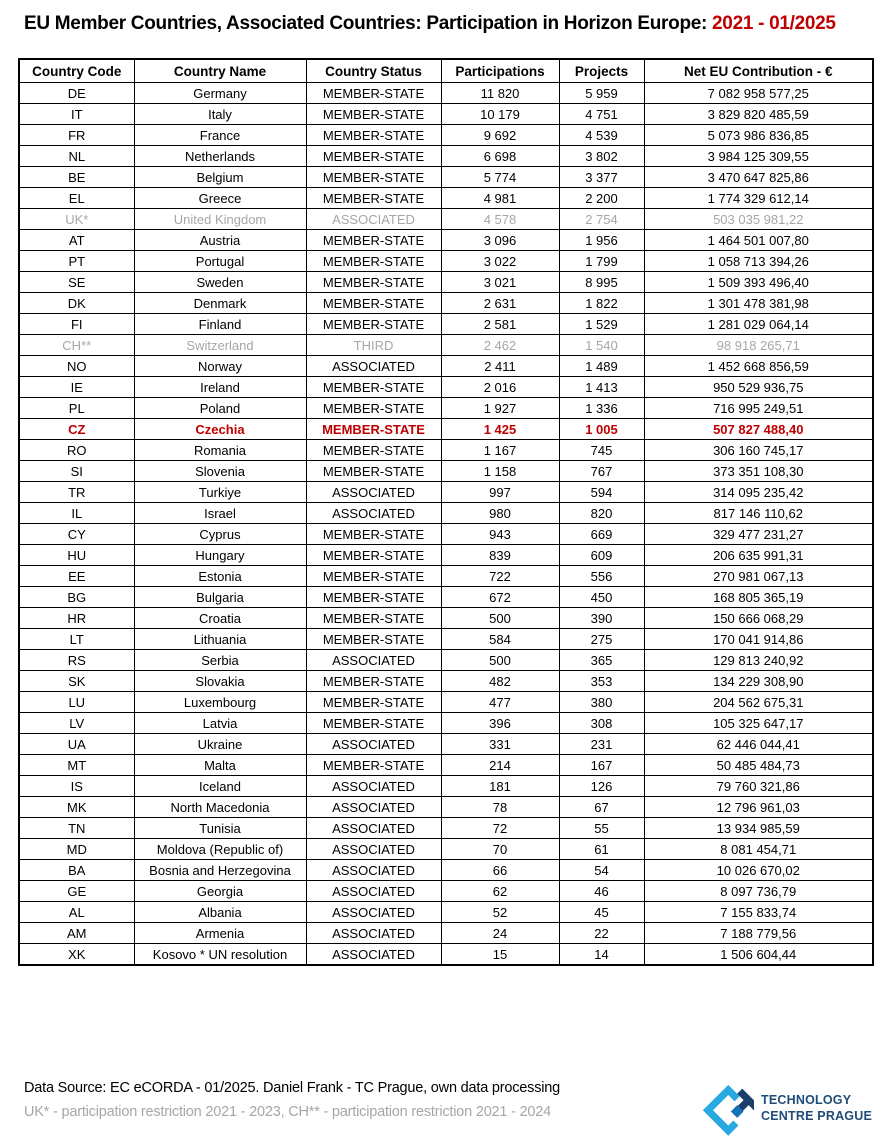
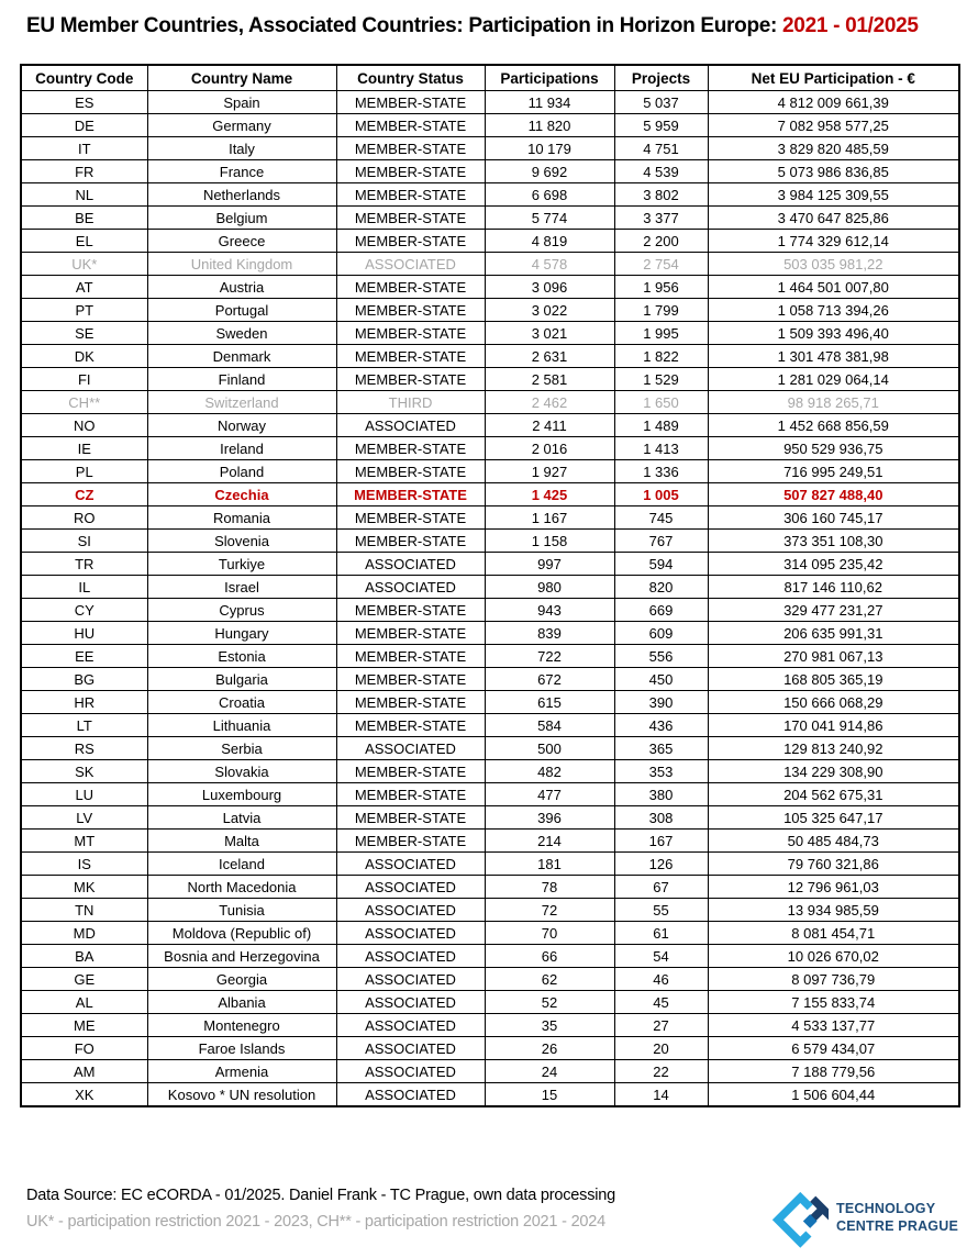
  EU Member Countries, Associated Countries: Participation in Horizon Europe: 2021 - 01/2025
- Country Code	Country Name	Country Status	Participations	Projects	Net EU Contribution - €
+ Country Code	Country Name	Country Status	Participations	Projects	Net EU Participation - €
+ ES	Spain	MEMBER-STATE	11 934	5 037	4 812 009 661,39
  DE	Germany	MEMBER-STATE	11 820	5 959	7 082 958 577,25
  IT	Italy	MEMBER-STATE	10 179	4 751	3 829 820 485,59
  FR	France	MEMBER-STATE	9 692	4 539	5 073 986 836,85
  NL	Netherlands	MEMBER-STATE	6 698	3 802	3 984 125 309,55
  BE	Belgium	MEMBER-STATE	5 774	3 377	3 470 647 825,86
- EL	Greece	MEMBER-STATE	4 981	2 200	1 774 329 612,14
+ EL	Greece	MEMBER-STATE	4 819	2 200	1 774 329 612,14
  UK*	United Kingdom	ASSOCIATED	4 578	2 754	503 035 981,22
  AT	Austria	MEMBER-STATE	3 096	1 956	1 464 501 007,80
  PT	Portugal	MEMBER-STATE	3 022	1 799	1 058 713 394,26
- SE	Sweden	MEMBER-STATE	3 021	8 995	1 509 393 496,40
+ SE	Sweden	MEMBER-STATE	3 021	1 995	1 509 393 496,40
  DK	Denmark	MEMBER-STATE	2 631	1 822	1 301 478 381,98
  FI	Finland	MEMBER-STATE	2 581	1 529	1 281 029 064,14
- CH**	Switzerland	THIRD	2 462	1 540	98 918 265,71
+ CH**	Switzerland	THIRD	2 462	1 650	98 918 265,71
  NO	Norway	ASSOCIATED	2 411	1 489	1 452 668 856,59
  IE	Ireland	MEMBER-STATE	2 016	1 413	950 529 936,75
  PL	Poland	MEMBER-STATE	1 927	1 336	716 995 249,51
  CZ	Czechia	MEMBER-STATE	1 425	1 005	507 827 488,40
  RO	Romania	MEMBER-STATE	1 167	745	306 160 745,17
  SI	Slovenia	MEMBER-STATE	1 158	767	373 351 108,30
  TR	Turkiye	ASSOCIATED	997	594	314 095 235,42
  IL	Israel	ASSOCIATED	980	820	817 146 110,62
  CY	Cyprus	MEMBER-STATE	943	669	329 477 231,27
  HU	Hungary	MEMBER-STATE	839	609	206 635 991,31
  EE	Estonia	MEMBER-STATE	722	556	270 981 067,13
  BG	Bulgaria	MEMBER-STATE	672	450	168 805 365,19
- HR	Croatia	MEMBER-STATE	500	390	150 666 068,29
+ HR	Croatia	MEMBER-STATE	615	390	150 666 068,29
- LT	Lithuania	MEMBER-STATE	584	275	170 041 914,86
+ LT	Lithuania	MEMBER-STATE	584	436	170 041 914,86
  RS	Serbia	ASSOCIATED	500	365	129 813 240,92
  SK	Slovakia	MEMBER-STATE	482	353	134 229 308,90
  LU	Luxembourg	MEMBER-STATE	477	380	204 562 675,31
  LV	Latvia	MEMBER-STATE	396	308	105 325 647,17
- UA	Ukraine	ASSOCIATED	331	231	62 446 044,41
  MT	Malta	MEMBER-STATE	214	167	50 485 484,73
  IS	Iceland	ASSOCIATED	181	126	79 760 321,86
  MK	North Macedonia	ASSOCIATED	78	67	12 796 961,03
  TN	Tunisia	ASSOCIATED	72	55	13 934 985,59
  MD	Moldova (Republic of)	ASSOCIATED	70	61	8 081 454,71
  BA	Bosnia and Herzegovina	ASSOCIATED	66	54	10 026 670,02
  GE	Georgia	ASSOCIATED	62	46	8 097 736,79
  AL	Albania	ASSOCIATED	52	45	7 155 833,74
+ ME	Montenegro	ASSOCIATED	35	27	4 533 137,77
+ FO	Faroe Islands	ASSOCIATED	26	20	6 579 434,07
  AM	Armenia	ASSOCIATED	24	22	7 188 779,56
  XK	Kosovo * UN resolution	ASSOCIATED	15	14	1 506 604,44
  Data Source: EC eCORDA - 01/2025. Daniel Frank - TC Prague, own data processing
  UK* - participation restriction 2021 - 2023, CH** - participation restriction 2021 - 2024
  TECHNOLOGY
  CENTRE PRAGUE
